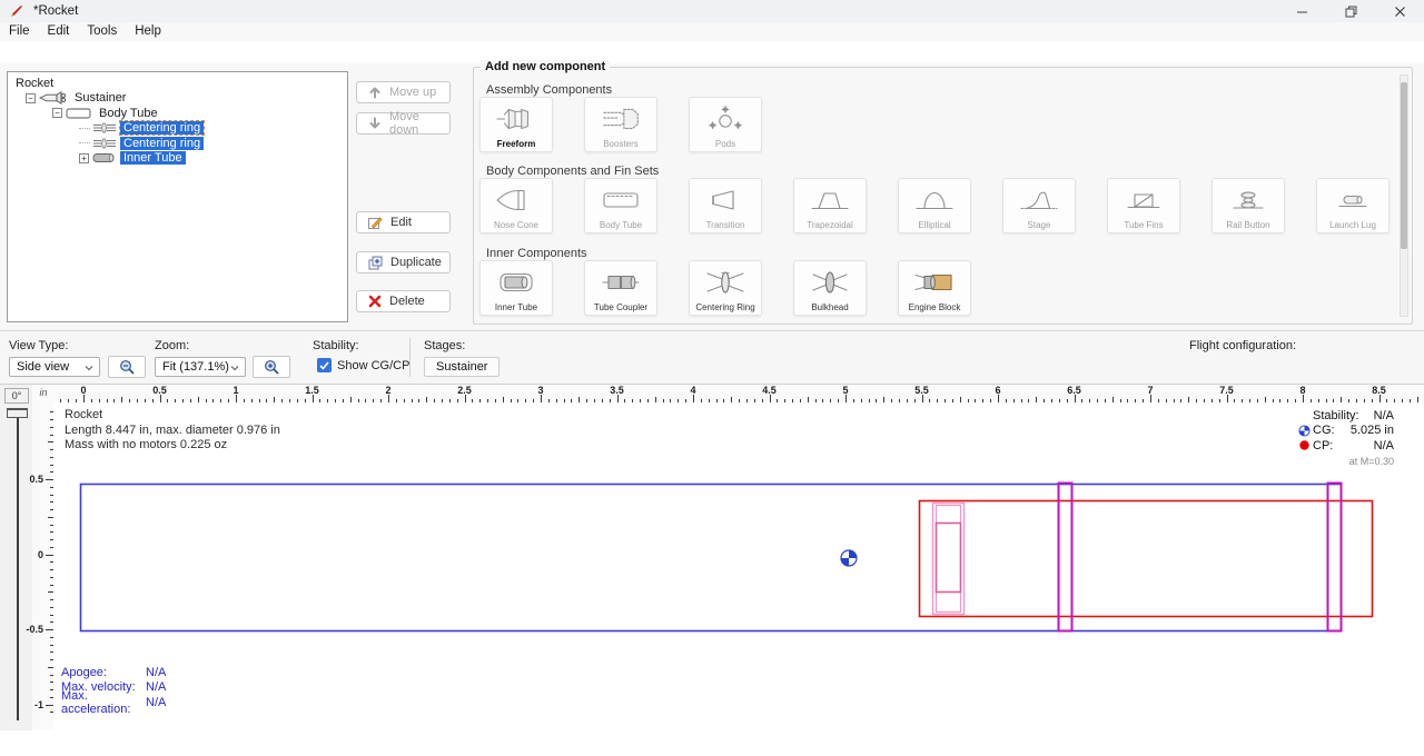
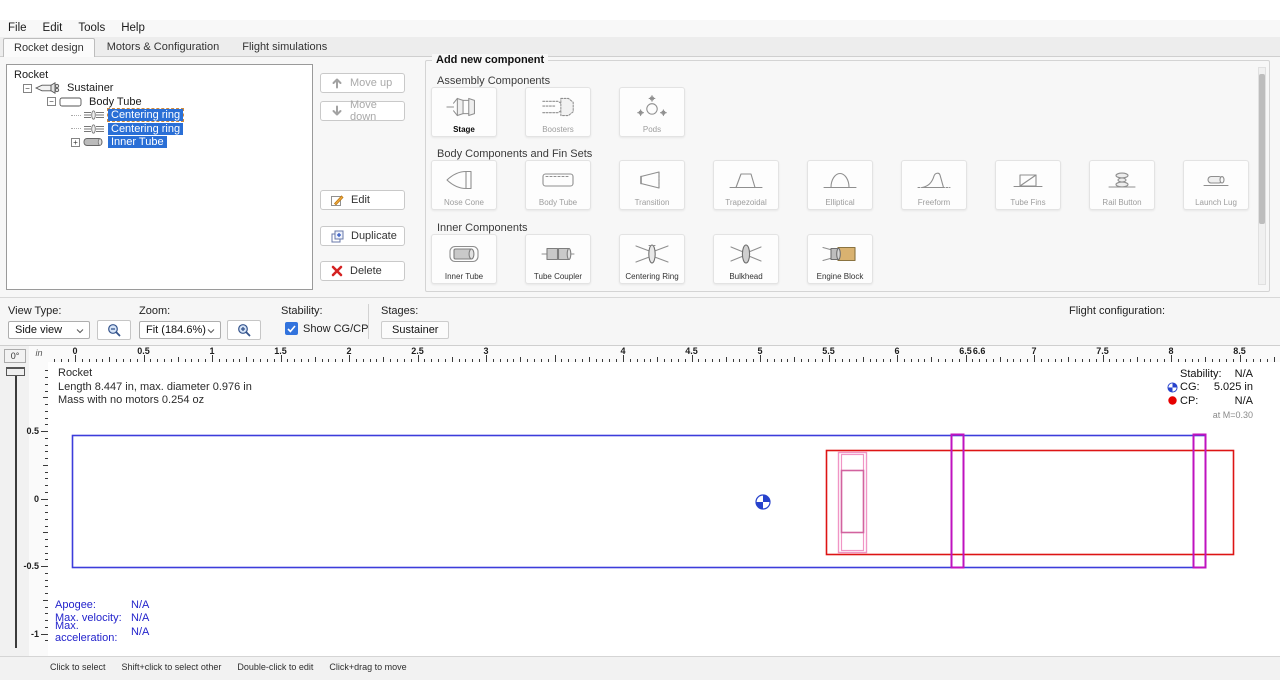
- *Rocket
  File
  Edit
  Tools
  Help
+ Rocket design
+ Motors & Configuration
+ Flight simulations
  Rocket
  −
  Sustainer
  −
  Body Tube
  Centering ring
  Centering ring
  +
  Inner Tube
  Move up
  Move down
  Edit
  Duplicate
  Delete
  Add new component
  Assembly Components
- Freeform
+ Stage
  Boosters
  Pods
  Body Components and Fin Sets
  Nose Cone
  Body Tube
  Transition
  Trapezoidal
  Elliptical
- Stage
+ Freeform
  Tube Fins
  Rail Button
  Launch Lug
  Inner Components
  Inner Tube
  Tube Coupler
  Centering Ring
  Bulkhead
  Engine Block
  View Type:
  Side view
  Zoom:
- Fit (137.1%)
+ Fit (184.6%)
  Stability:
  Show CG/CP
  Stages:
  Sustainer
  Flight configuration:
  0°
  in
  0
  0.5
  1
  1.5
  2
  2.5
  3
- 3.5
+ 6.6
  4
  4.5
  5
  5.5
  6
  6.5
  7
  7.5
  8
  8.5
  0.5
  0
  -0.5
  -1
  Rocket
  Length 8.447 in, max. diameter 0.976 in
- Mass with no motors 0.225 oz
+ Mass with no motors 0.254 oz
  Stability:
  N/A
  CG:
  5.025 in
  CP:
  N/A
  at M=0.30
  Apogee:
  N/A
  Max. velocity:
  N/A
  Max. acceleration:
  N/A
+ Click to select
+ Shift+click to select other
+ Double-click to edit
+ Click+drag to move
